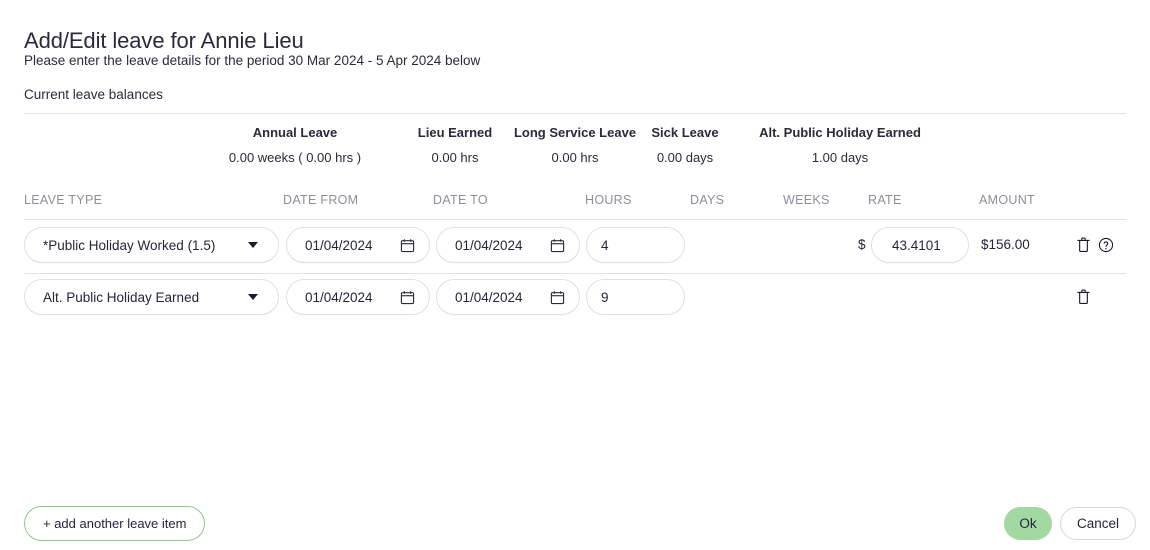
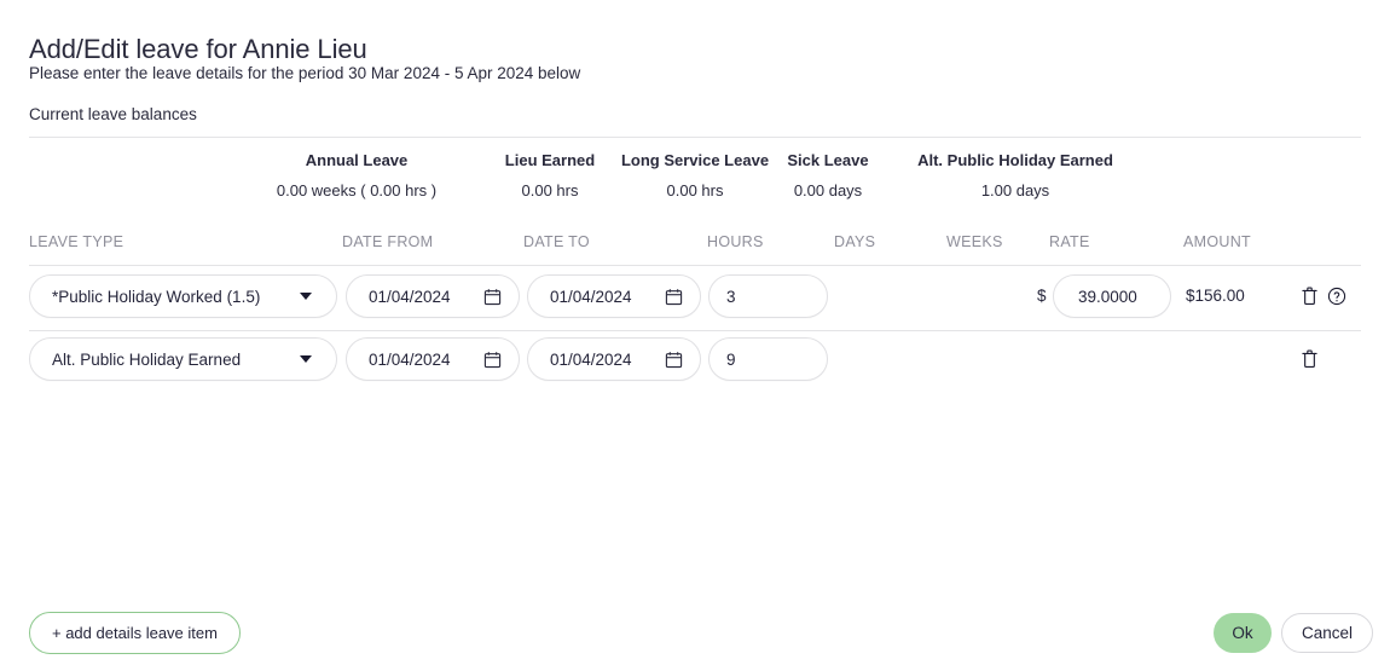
  Add/Edit leave for Annie Lieu
  Please enter the leave details for the period 30 Mar 2024 - 5 Apr 2024 below
  Current leave balances
  Annual Leave
  0.00 weeks ( 0.00 hrs )
  Lieu Earned
  0.00 hrs
  Long Service Leave
  0.00 hrs
  Sick Leave
  0.00 days
  Alt. Public Holiday Earned
  1.00 days
  LEAVE TYPE
  DATE FROM
  DATE TO
  HOURS
  DAYS
  WEEKS
  RATE
  AMOUNT
  *Public Holiday Worked (1.5)
  01/04/2024
  01/04/2024
- 4
+ 3
  $
- 43.4101
+ 39.0000
  $156.00
  Alt. Public Holiday Earned
  01/04/2024
  01/04/2024
  9
- + add another leave item
+ + add details leave item
  Ok
  Cancel
